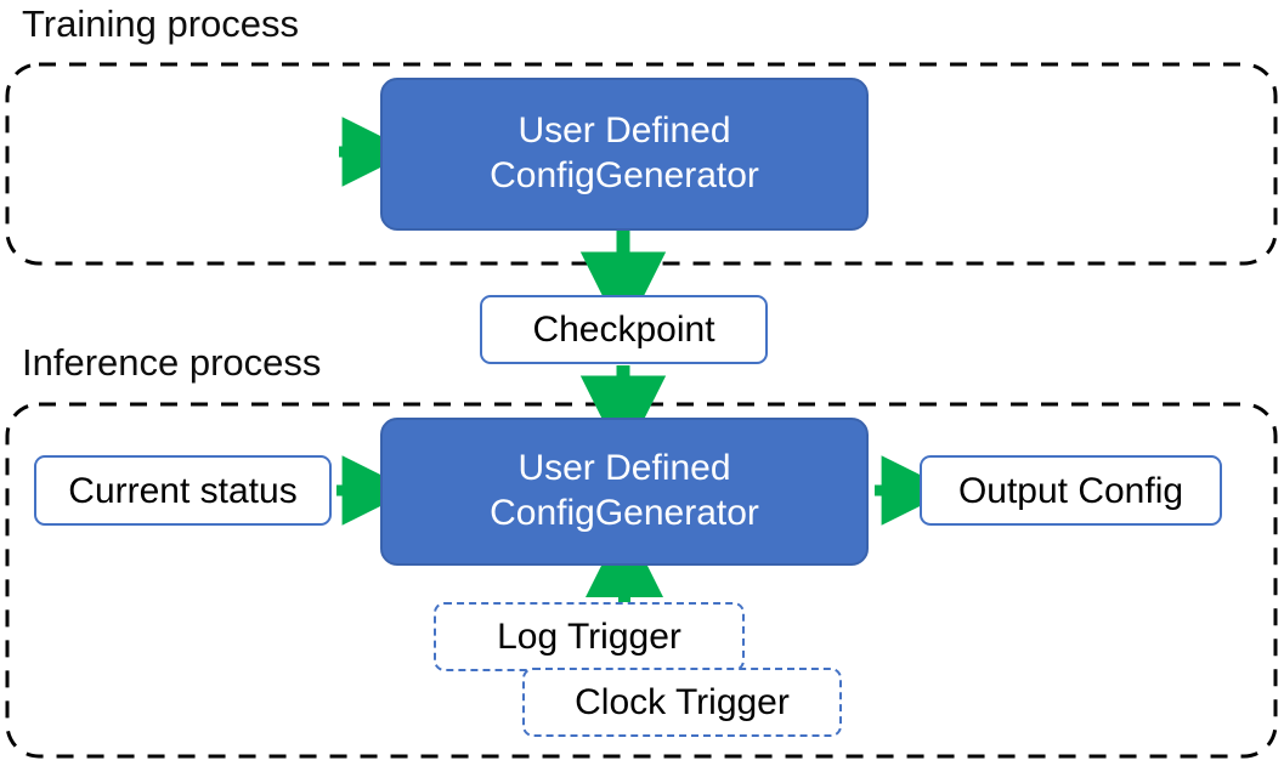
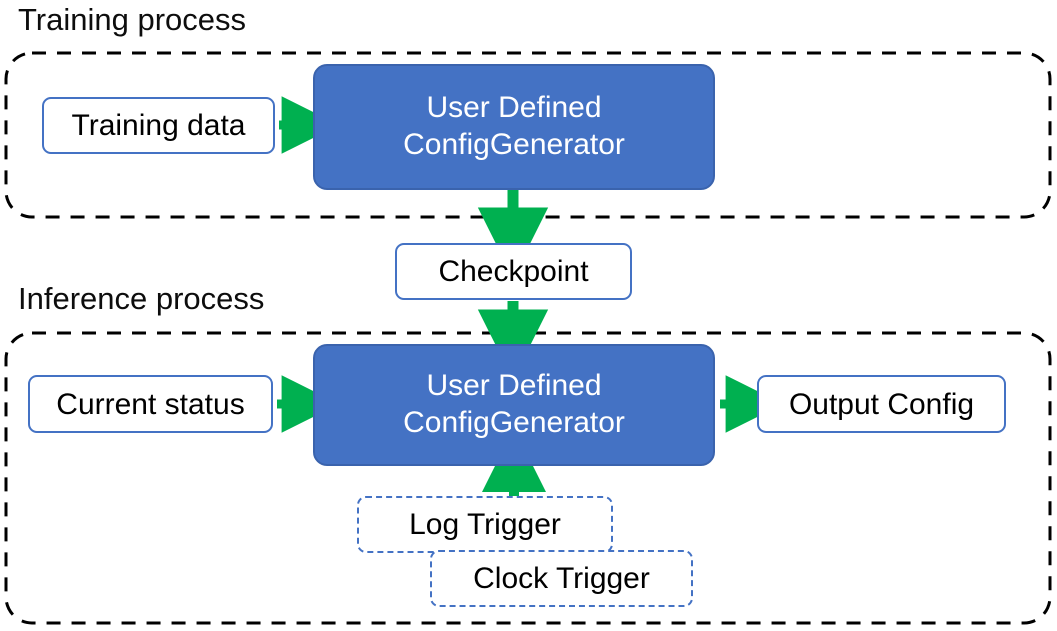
  Training process
  Inference process
+ Training data
  User Defined
  ConfigGenerator
  Checkpoint
  Current status
  User Defined
  ConfigGenerator
  Output Config
  Log Trigger
  Clock Trigger
